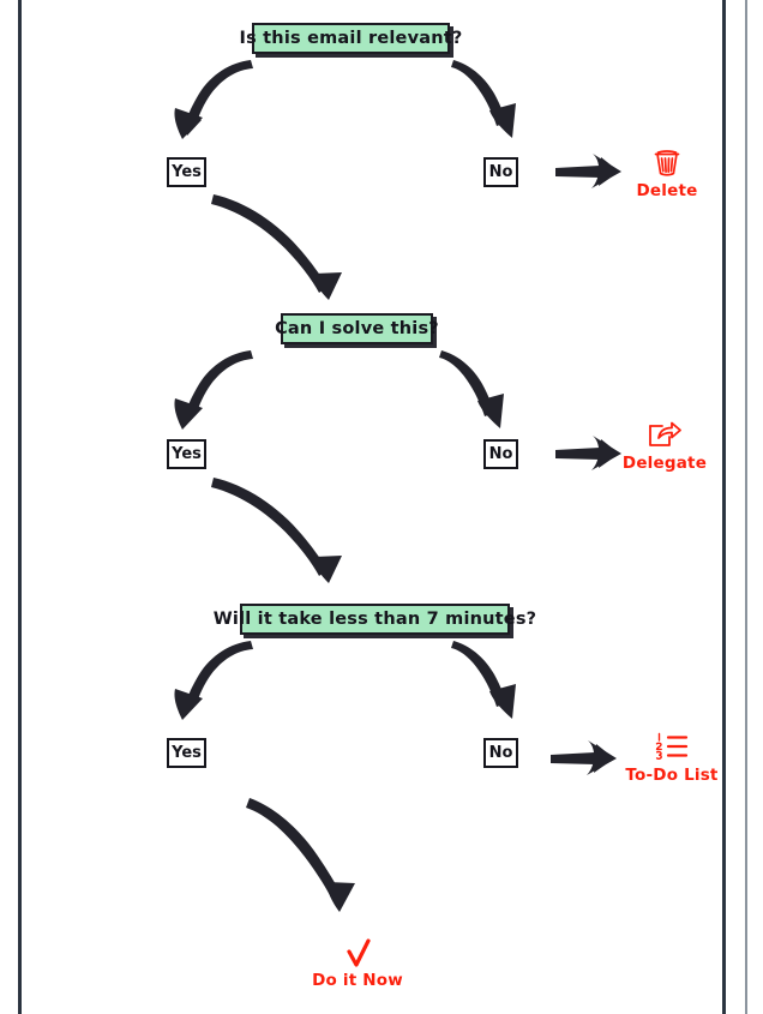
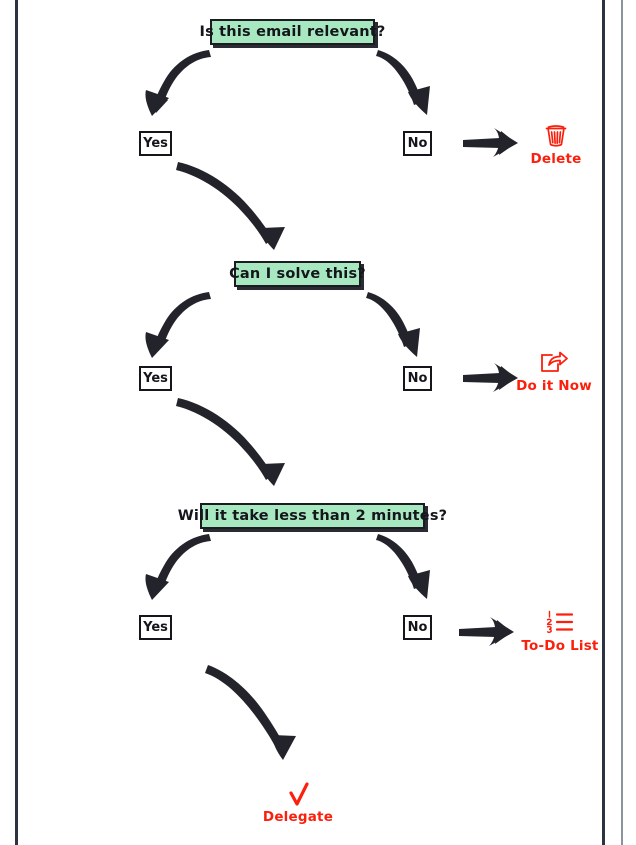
  Is this email relevant?
  Can I solve this?
- Will it take less than 7 minutes?
+ Will it take less than 2 minutes?
  Yes
  No
  Yes
  No
  Yes
  No
  Delete
- Delegate
+ Do it Now
  To-Do List
- Do it Now
+ Delegate
